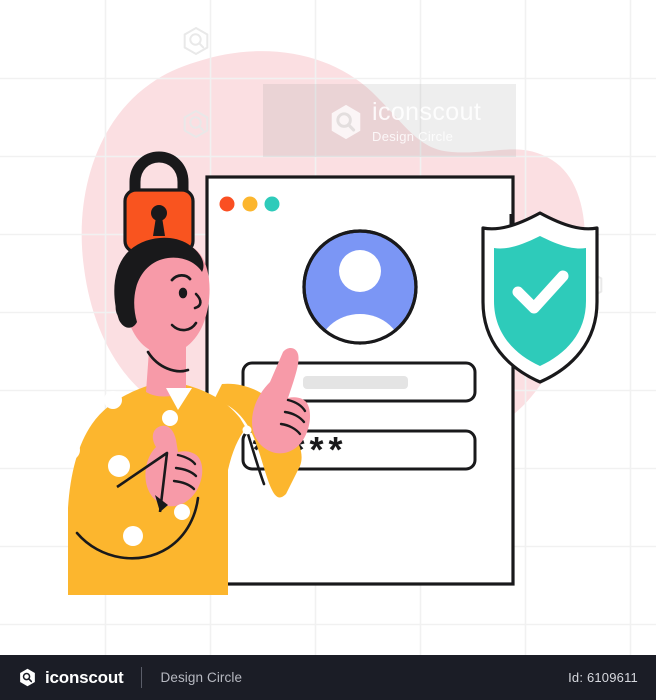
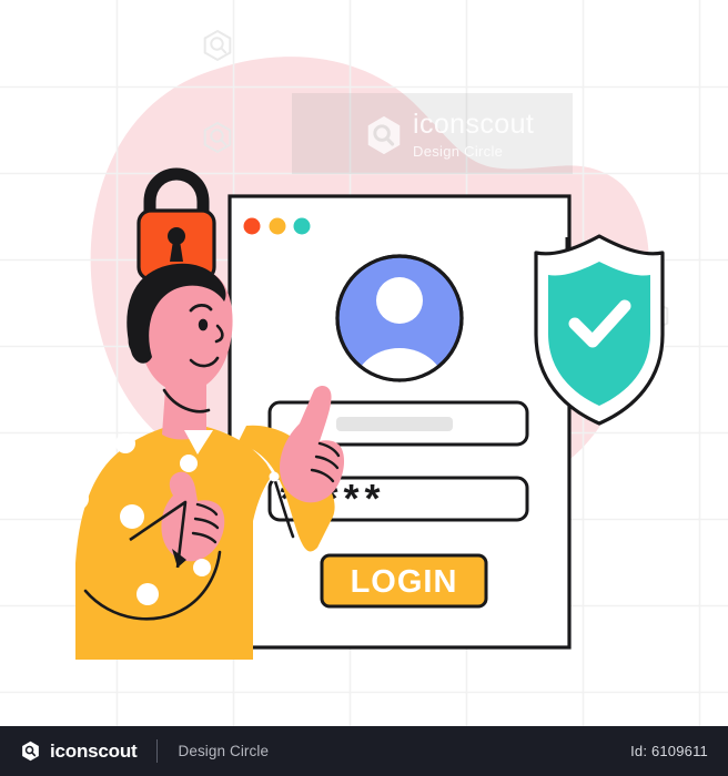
+ LOGIN
  iconscout
  Design Circle
  iconscout
  Design Circle
  Id: 6109611
